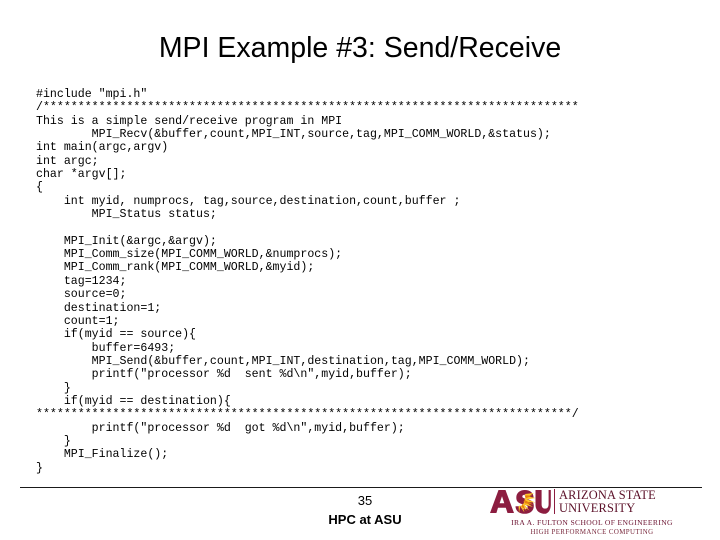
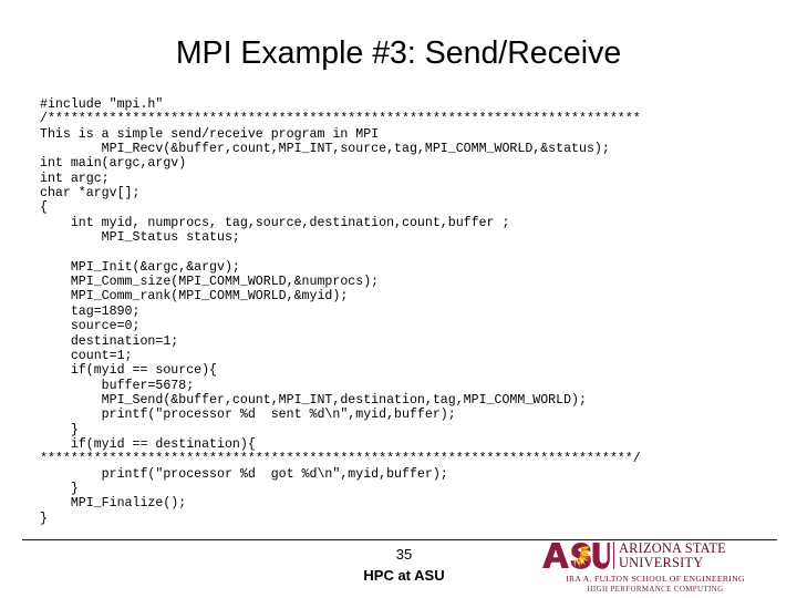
  MPI Example #3: Send/Receive
  #include "mpi.h"
  /*****************************************************************************
  This is a simple send/receive program in MPI
  MPI_Recv(&buffer,count,MPI_INT,source,tag,MPI_COMM_WORLD,&status);
  int main(argc,argv)
  int argc;
  char *argv[];
  {
  int myid, numprocs, tag,source,destination,count,buffer ;
  MPI_Status status;
  MPI_Init(&argc,&argv);
  MPI_Comm_size(MPI_COMM_WORLD,&numprocs);
  MPI_Comm_rank(MPI_COMM_WORLD,&myid);
- tag=1234;
+ tag=1890;
  source=0;
  destination=1;
  count=1;
  if(myid == source){
- buffer=6493;
+ buffer=5678;
  MPI_Send(&buffer,count,MPI_INT,destination,tag,MPI_COMM_WORLD);
  printf("processor %d sent %d\n",myid,buffer);
  }
  if(myid == destination){
  *****************************************************************************/
  printf("processor %d got %d\n",myid,buffer);
  }
  MPI_Finalize();
  }
  35
  HPC at ASU
  ARIZONA STATE
  UNIVERSITY
  IRA A. FULTON SCHOOL OF ENGINEERING
